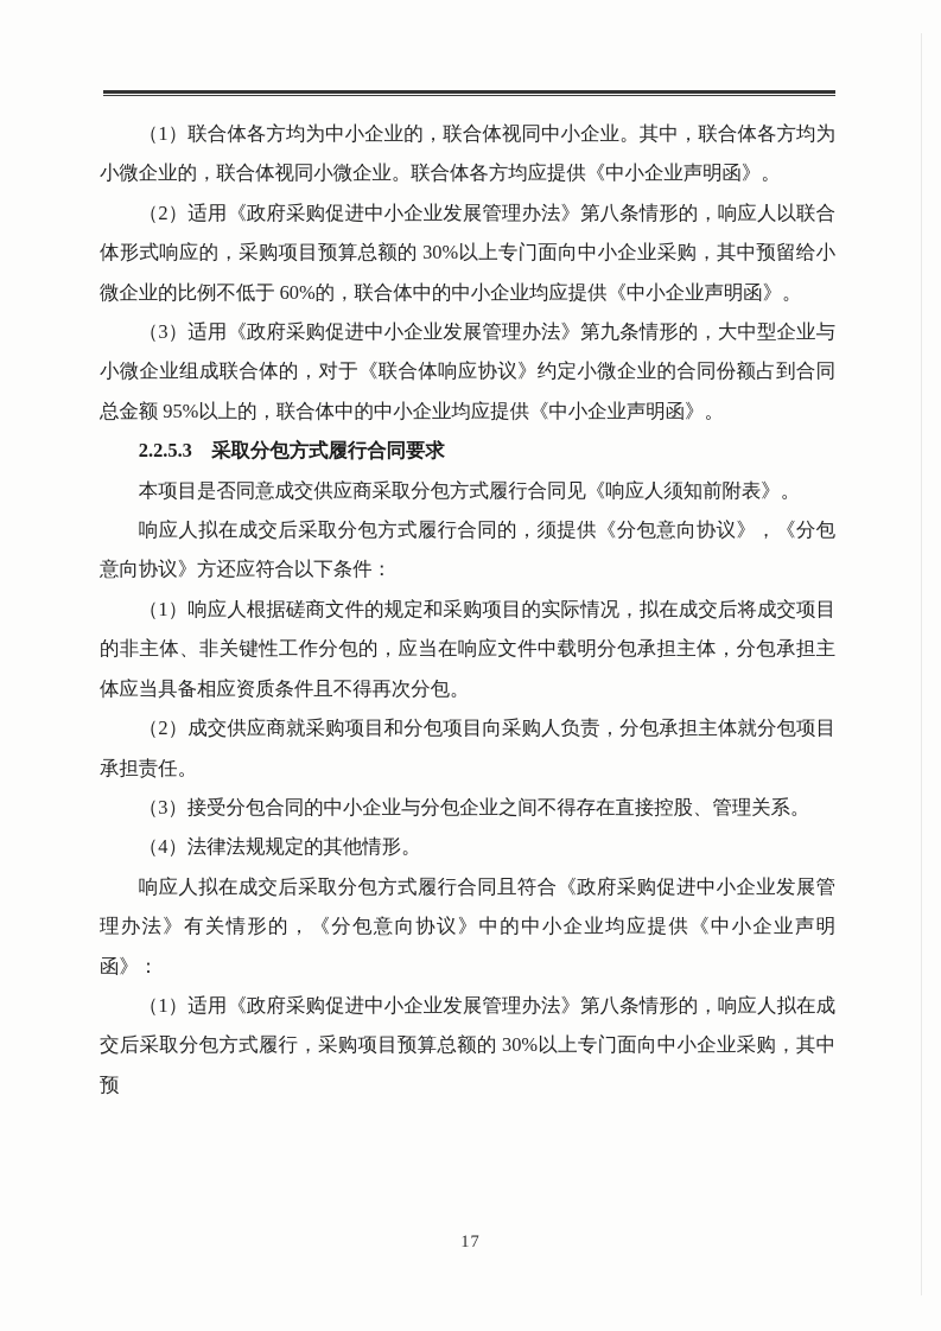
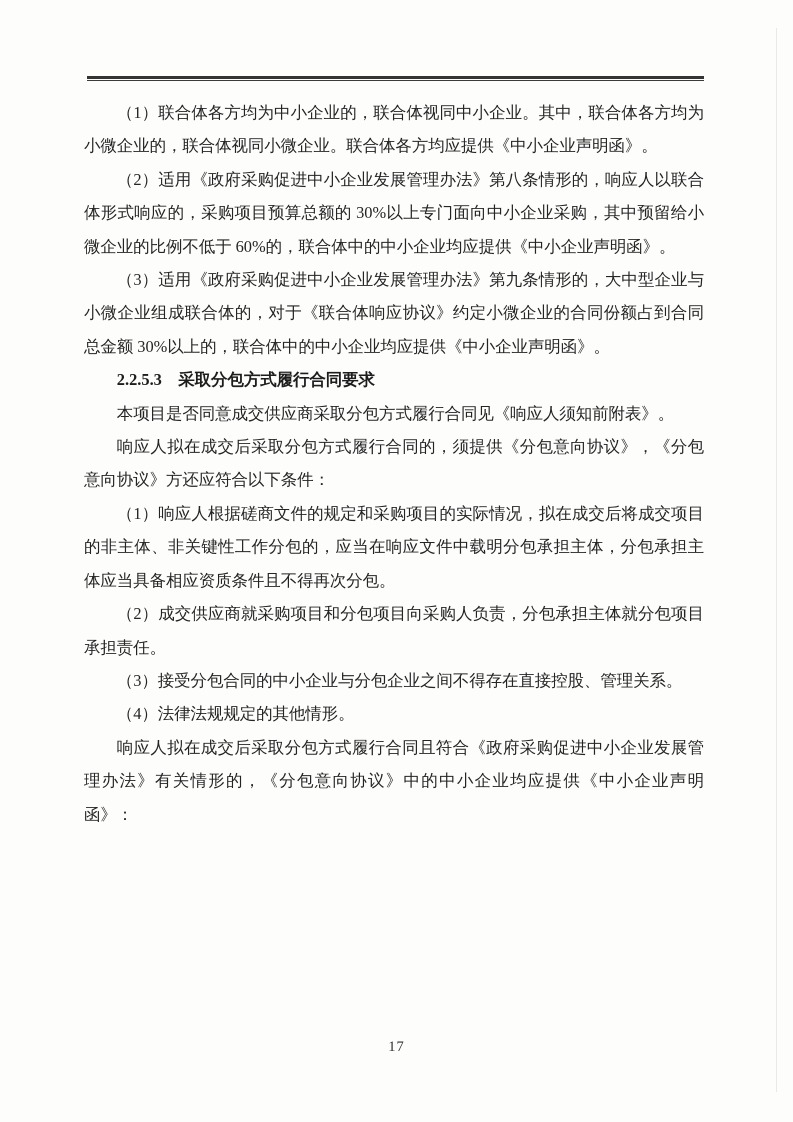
  （1）联合体各方均为中小企业的，联合体视同中小企业。其中，联合体各方均为小微企业的，联合体视同小微企业。联合体各方均应提供《中小企业声明函》。
  （2）适用《政府采购促进中小企业发展管理办法》第八条情形的，响应人以联合体形式响应的，采购项目预算总额的 30%以上专门面向中小企业采购，其中预留给小微企业的比例不低于 60%的，联合体中的中小企业均应提供《中小企业声明函》。
- （3）适用《政府采购促进中小企业发展管理办法》第九条情形的，大中型企业与小微企业组成联合体的，对于《联合体响应协议》约定小微企业的合同份额占到合同总金额 95%以上的，联合体中的中小企业均应提供《中小企业声明函》。
+ （3）适用《政府采购促进中小企业发展管理办法》第九条情形的，大中型企业与小微企业组成联合体的，对于《联合体响应协议》约定小微企业的合同份额占到合同总金额 30%以上的，联合体中的中小企业均应提供《中小企业声明函》。
  2.2.5.3 采取分包方式履行合同要求
  本项目是否同意成交供应商采取分包方式履行合同见《响应人须知前附表》。
  响应人拟在成交后采取分包方式履行合同的，须提供《分包意向协议》，《分包意向协议》方还应符合以下条件：
  （1）响应人根据磋商文件的规定和采购项目的实际情况，拟在成交后将成交项目的非主体、非关键性工作分包的，应当在响应文件中载明分包承担主体，分包承担主体应当具备相应资质条件且不得再次分包。
  （2）成交供应商就采购项目和分包项目向采购人负责，分包承担主体就分包项目承担责任。
  （3）接受分包合同的中小企业与分包企业之间不得存在直接控股、管理关系。
  （4）法律法规规定的其他情形。
  响应人拟在成交后采取分包方式履行合同且符合《政府采购促进中小企业发展管理办法》有关情形的，《分包意向协议》中的中小企业均应提供《中小企业声明函》：
- （1）适用《政府采购促进中小企业发展管理办法》第八条情形的，响应人拟在成交后采取分包方式履行，采购项目预算总额的 30%以上专门面向中小企业采购，其中预
  17
